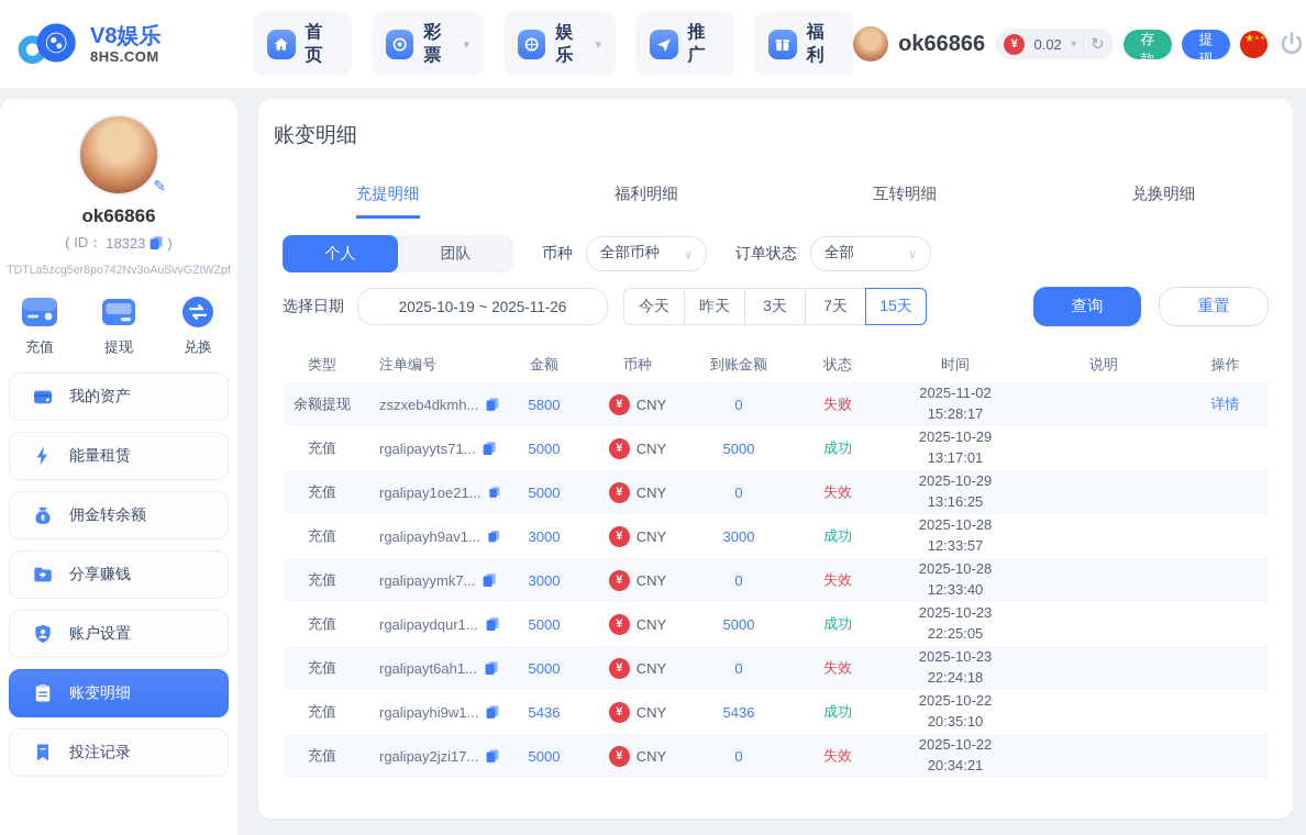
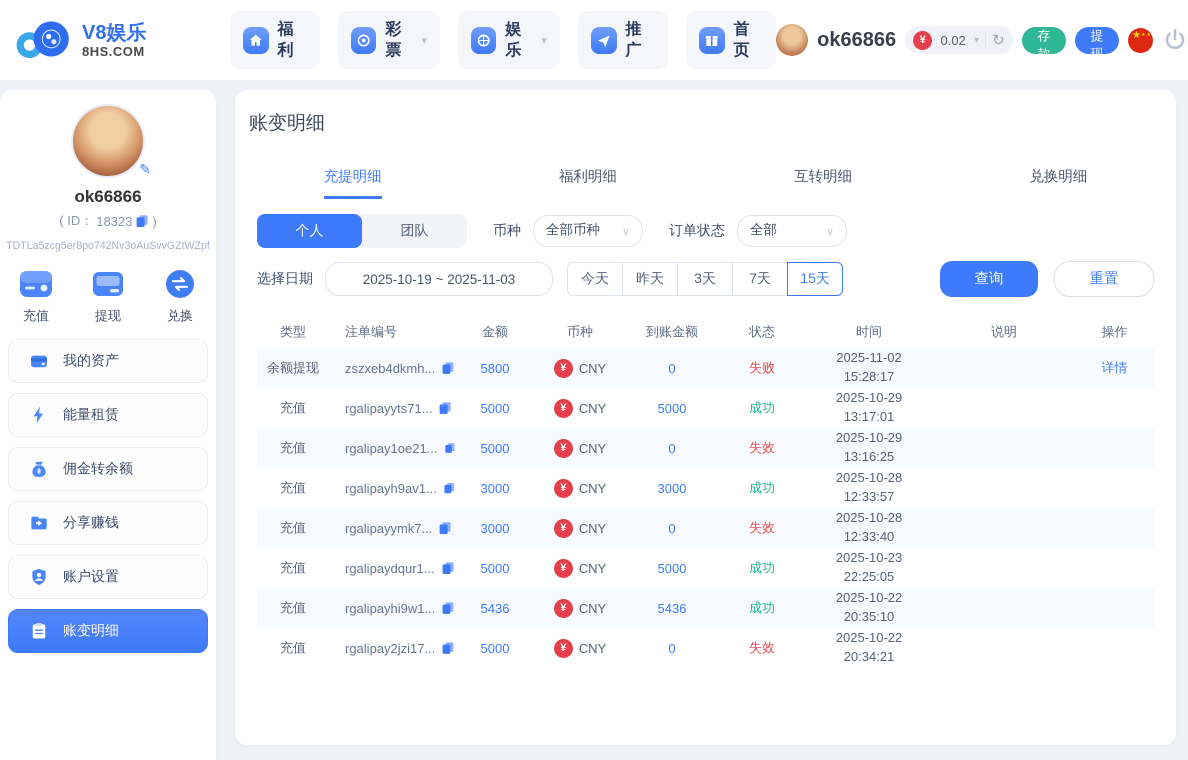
  V8娱乐
  8HS.COM
- 首页
+ 福利
  彩票
  ▾
  娱乐
  ▾
  推广
- 福利
+ 首页
  ok66866
  ¥
  0.02
  ▾
  ↻
  存款
  提现
  ★
  ✎
  ok66866
  ( ID：
  18323
  )
  TDTLa5zcg5er8po742Nv3oAuSvvGZtWZpf
  充值
  提现
  兑换
  我的资产
  能量租赁
  佣金转余额
  分享赚钱
  账户设置
  账变明细
- 投注记录
  账变明细
  充提明细
  福利明细
  互转明细
  兑换明细
  个人
  团队
  币种
  全部币种
  ∨
  订单状态
  全部
  ∨
  选择日期
- 2025-10-19 ~ 2025-11-26
+ 2025-10-19 ~ 2025-11-03
  今天
  昨天
  3天
  7天
  15天
  查询
  重置
  类型	注单编号	金额	币种	到账金额	状态	时间	说明	操作
  余额提现	zszxeb4dkmh...	5800	¥ CNY	0	失败	2025-11-0215:28:17		详情
  充值	rgalipayyts71...	5000	¥ CNY	5000	成功	2025-10-2913:17:01
  充值	rgalipay1oe21...	5000	¥ CNY	0	失效	2025-10-2913:16:25
  充值	rgalipayh9av1...	3000	¥ CNY	3000	成功	2025-10-2812:33:57
  充值	rgalipayymk7...	3000	¥ CNY	0	失效	2025-10-2812:33:40
  充值	rgalipaydqur1...	5000	¥ CNY	5000	成功	2025-10-2322:25:05
- 充值	rgalipayt6ah1...	5000	¥ CNY	0	失效	2025-10-2322:24:18
  充值	rgalipayhi9w1...	5436	¥ CNY	5436	成功	2025-10-2220:35:10
  充值	rgalipay2jzi17...	5000	¥ CNY	0	失效	2025-10-2220:34:21
